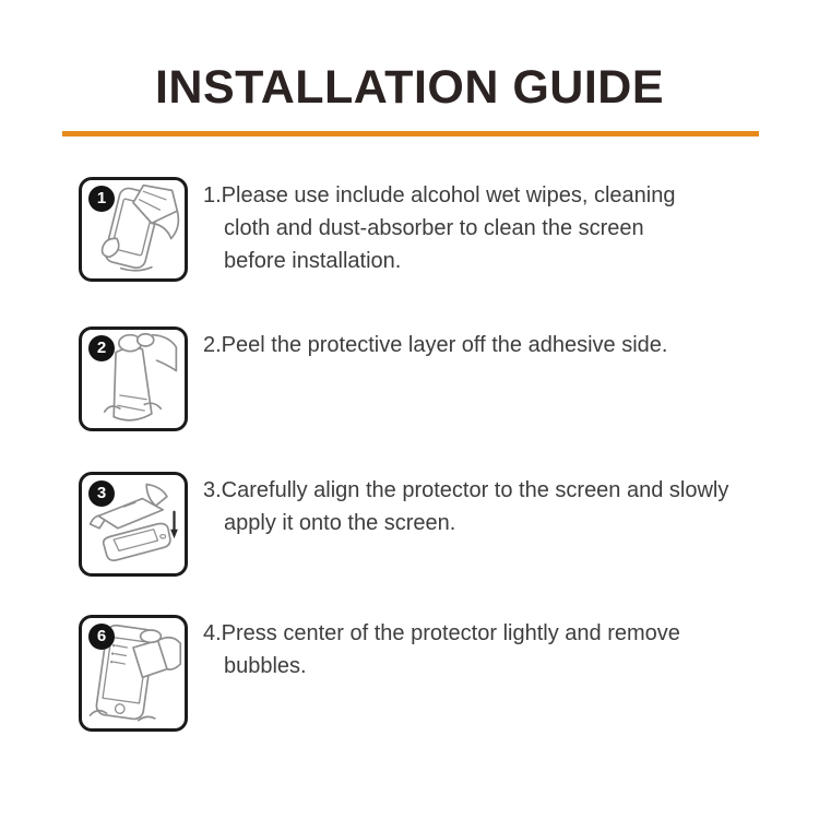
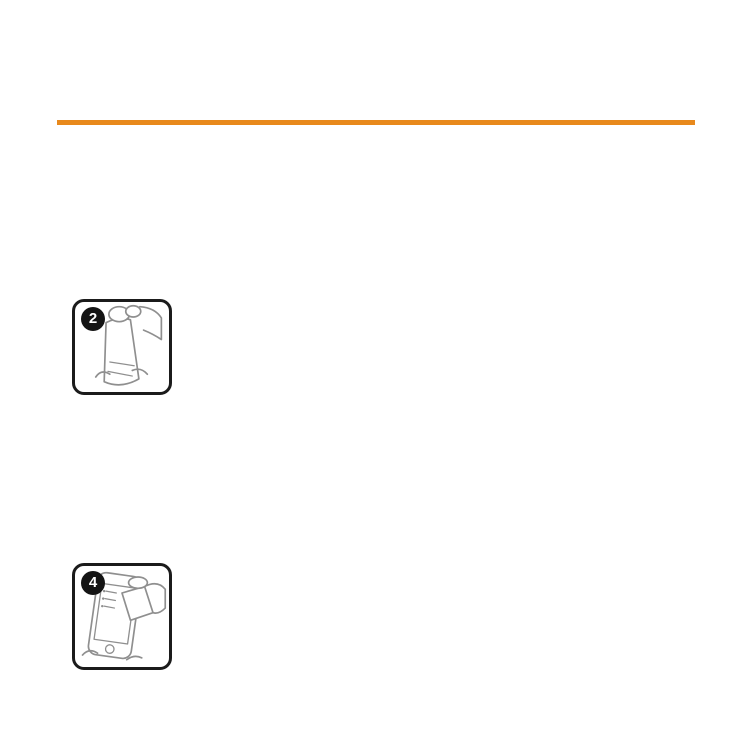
- INSTALLATION GUIDE
- 1
- 1.Please use include alcohol wet wipes, cleaning
- cloth and dust-absorber to clean the screen
- before installation.
  2
- 2.Peel the protective layer off the adhesive side.
- 3
- 3.Carefully align the protector to the screen and slowly
- apply it onto the screen.
- 6
+ 4
- 4.Press center of the protector lightly and remove
- bubbles.
